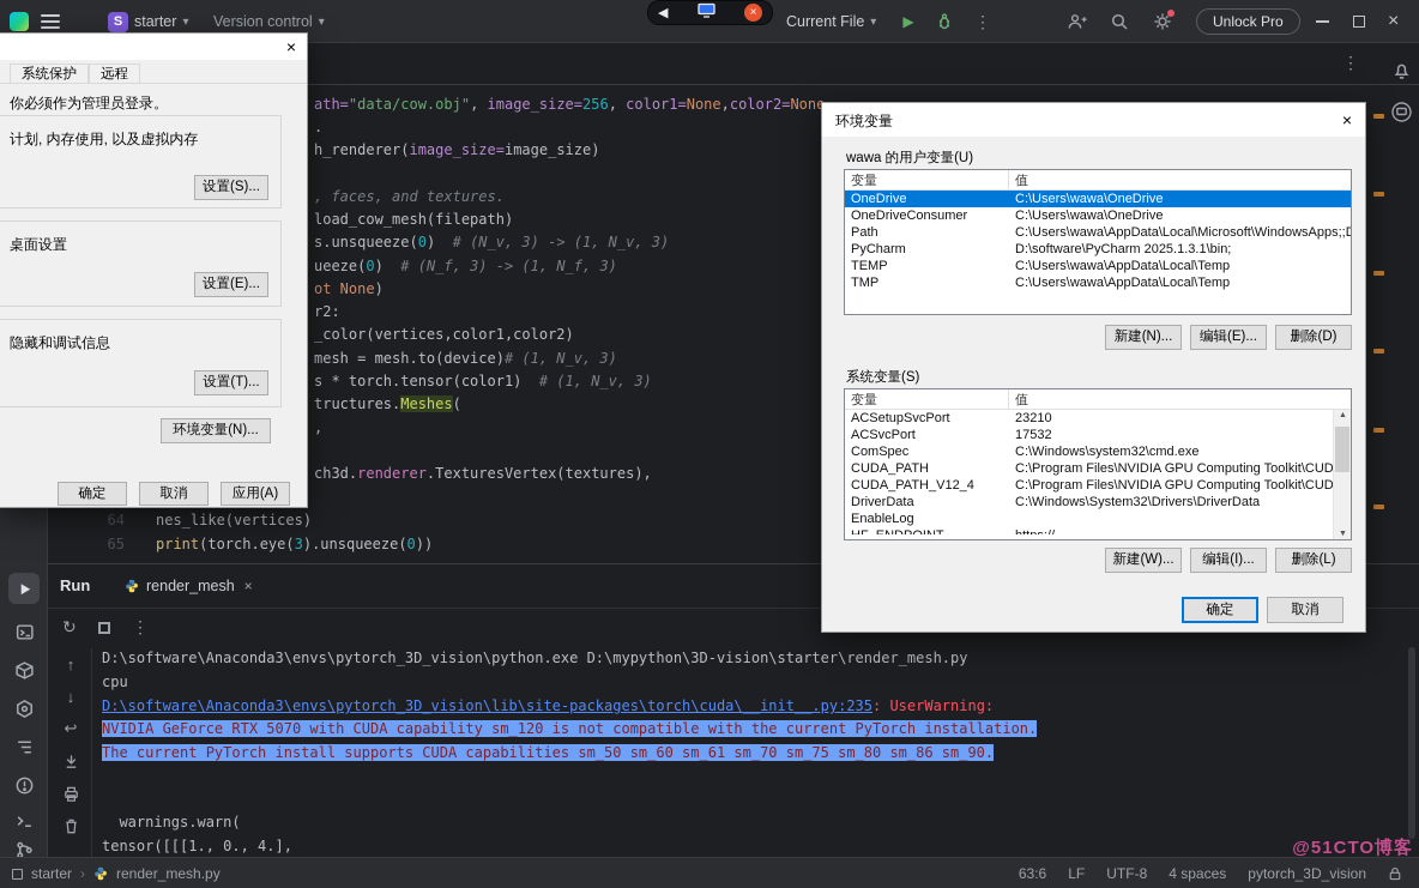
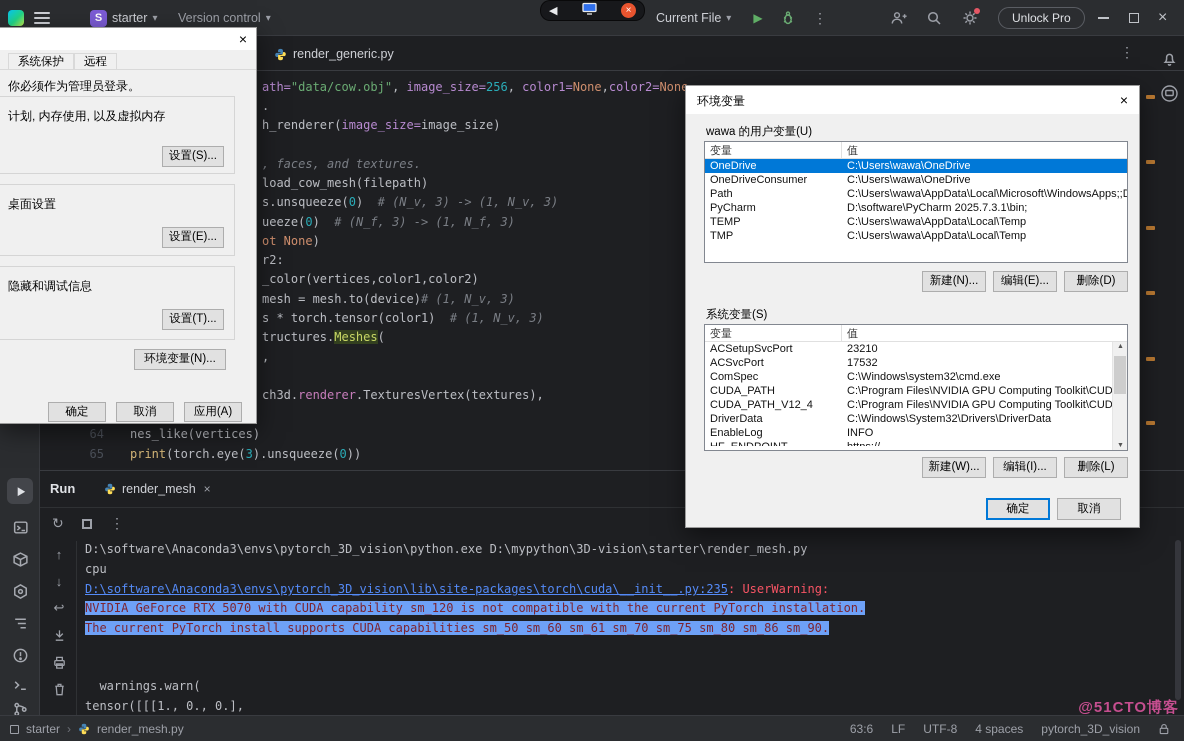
  S
  starter
  ▾
  Version control
  ▾
  Current File
  ▾
  ▶
  ⋮
  Unlock Pro
  ×
  ◀
  ×
+ render_generic.py
  ⋮
  ath="data/cow.obj", image_size=256, color1=None,color2=Non
  .
  h_renderer(image_size=image_size)
  , faces, and textures.
  load_cow_mesh(filepath)
  s.unsqueeze(0) # (N_v, 3) -> (1, N_v, 3)
  ueeze(0) # (N_f, 3) -> (1, N_f, 3)
  ot None)
  r2:
  _color(vertices,color1,color2)
  mesh = mesh.to(device)# (1, N_v, 3)
  s * torch.tensor(color1) # (1, N_v, 3)
  tructures.Meshes(
  ,
  ch3d.renderer.TexturesVertex(textures),
  64
  nes_like(vertices)
  65
  print(torch.eye(3).unsqueeze(0))
  Run
  render_mesh
  ×
  ↻
  ⋮
  ↑
  ↓
  ↩
  D:\software\Anaconda3\envs\pytorch_3D_vision\python.exe D:\mypython\3D-vision\starter\render_mesh.py
  cpu
  D:\software\Anaconda3\envs\pytorch_3D_vision\lib\site-packages\torch\cuda\__init__.py:235: UserWarning:
  NVIDIA GeForce RTX 5070 with CUDA capability sm_120 is not compatible with the current PyTorch installation.
  The current PyTorch install supports CUDA capabilities sm_50 sm_60 sm_61 sm_70 sm_75 sm_80 sm_86 sm_90.
  warnings.warn(
- tensor([[[1., 0., 4.],
+ tensor([[[1., 0., 0.],
  starter
  ›
  render_mesh.py
  63:6
  LF
  UTF-8
  4 spaces
  pytorch_3D_vision
  ×
  系统保护
  远程
  你必须作为管理员登录。
  计划, 内存使用, 以及虚拟内存
  设置(S)...
  桌面设置
  设置(E)...
  隐藏和调试信息
  设置(T)...
  环境变量(N)...
  确定
  取消
  应用(A)
  环境变量
  ×
  wawa 的用户变量(U)
  变量
  值
  OneDrive
  C:\Users\wawa\OneDrive
  OneDriveConsumer
  C:\Users\wawa\OneDrive
  Path
  C:\Users\wawa\AppData\Local\Microsoft\WindowsApps;;D
  PyCharm
- D:\software\PyCharm 2025.1.3.1\bin;
+ D:\software\PyCharm 2025.7.3.1\bin;
  TEMP
  C:\Users\wawa\AppData\Local\Temp
  TMP
  C:\Users\wawa\AppData\Local\Temp
  新建(N)...
  编辑(E)...
  删除(D)
  系统变量(S)
  变量
  值
  ACSetupSvcPort
  23210
  ACSvcPort
  17532
  ComSpec
  C:\Windows\system32\cmd.exe
  CUDA_PATH
  C:\Program Files\NVIDIA GPU Computing Toolkit\CUD
  CUDA_PATH_V12_4
  C:\Program Files\NVIDIA GPU Computing Toolkit\CUD
  DriverData
  C:\Windows\System32\Drivers\DriverData
  EnableLog
+ INFO
  新建(W)...
  编辑(I)...
  删除(L)
  确定
  取消
  @51CTO博客
